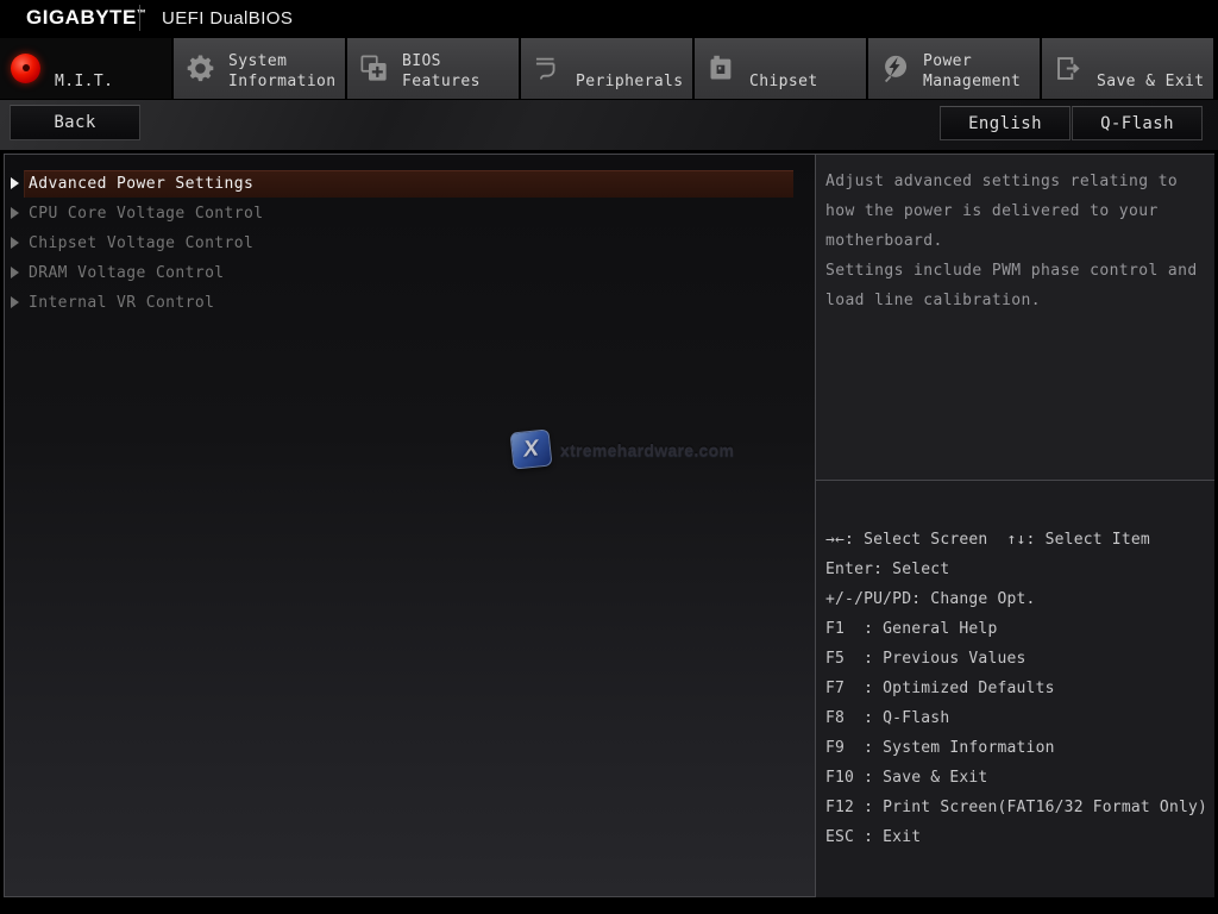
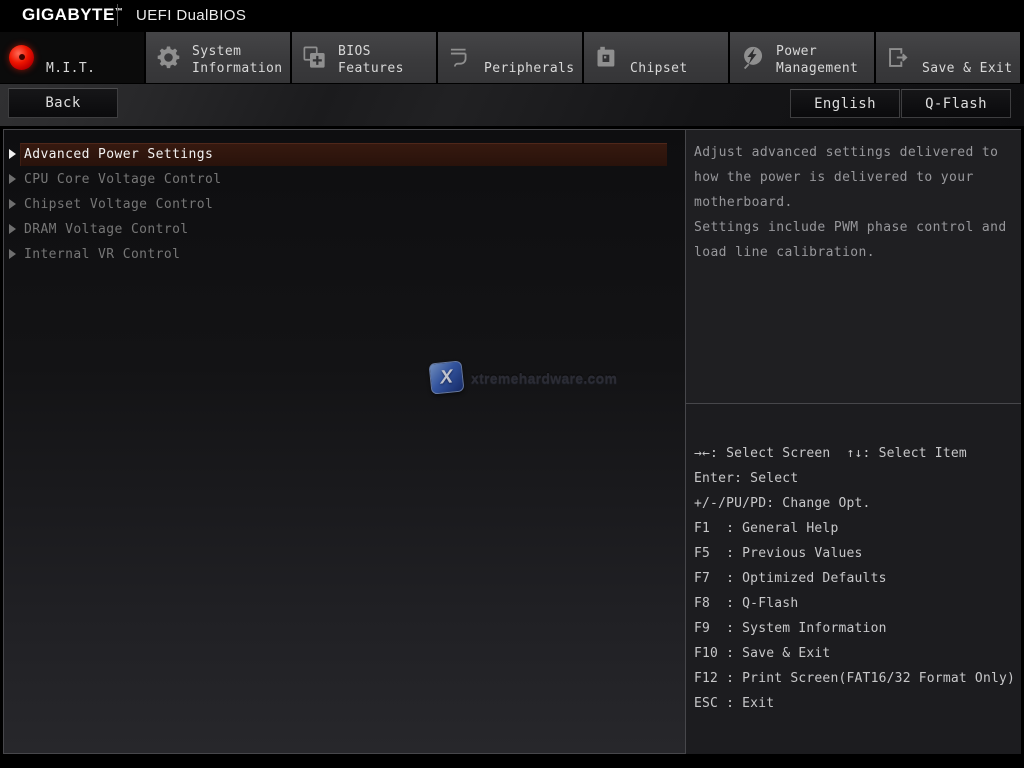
  GIGABYTE™
  UEFI DualBIOS
  M.I.T.
  System
  Information
  BIOS
  Features
  Peripherals
  Chipset
  Power
  Management
  Save & Exit
  Back
  English
  Q-Flash
  Advanced Power Settings
  CPU Core Voltage Control
  Chipset Voltage Control
  DRAM Voltage Control
  Internal VR Control
- Adjust advanced settings relating to
+ Adjust advanced settings delivered to
  how the power is delivered to your
  motherboard.
  Settings include PWM phase control and
  load line calibration.
  →←: Select Screen ↑↓: Select Item
  Enter: Select
  +/-/PU/PD: Change Opt.
  F1 : General Help
  F5 : Previous Values
  F7 : Optimized Defaults
  F8 : Q-Flash
  F9 : System Information
  F10 : Save & Exit
  F12 : Print Screen(FAT16/32 Format Only)
  ESC : Exit
  xtremehardware.com
